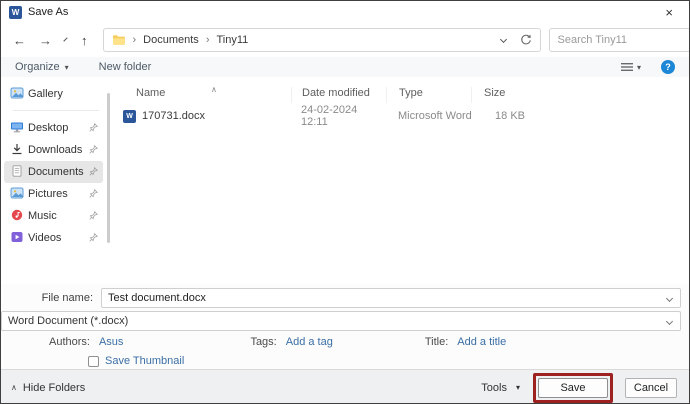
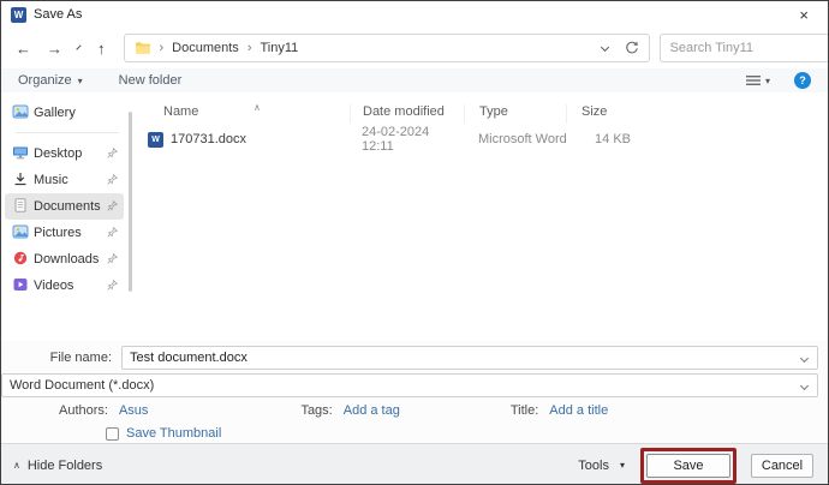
  W
  Save As
  ×
  ←
  →
  ↑
  ›
  Documents
  ›
  Tiny11
  Search Tiny11
  Organize
  ▾
  New folder
  ▾
  ?
  Gallery
  Desktop
- Downloads
+ Music
  Documents
  Pictures
- Music
+ Downloads
  Videos
  ∧
  Name
  Date modified
  Type
  Size
  170731.docx
  24-02-2024 12:11
  Microsoft Word
- 18 KB
+ 14 KB
  File name:
  Test document.docx
  Word Document (*.docx)
  Authors:
  Asus
  Tags:
  Add a tag
  Title:
  Add a title
  Save Thumbnail
  ∧
  Hide Folders
  Tools
  ▾
  Save
  Cancel
